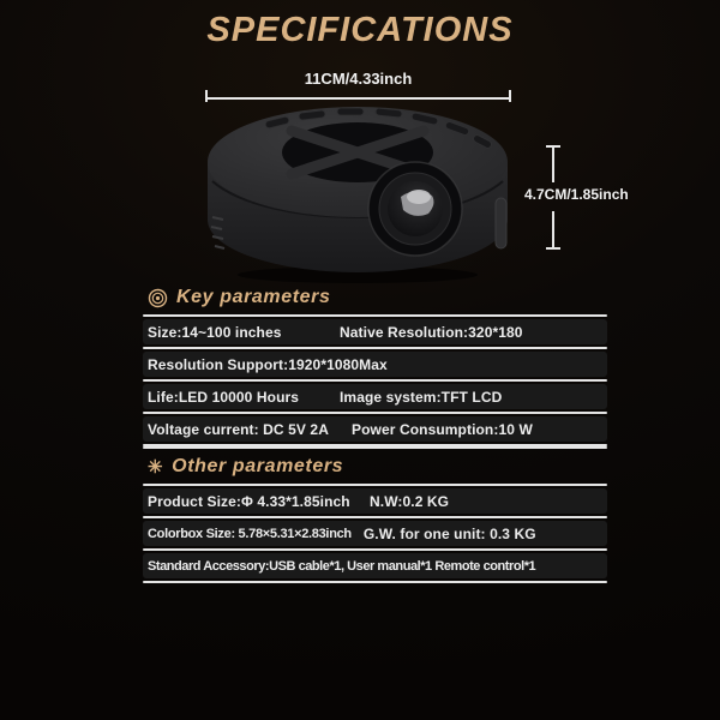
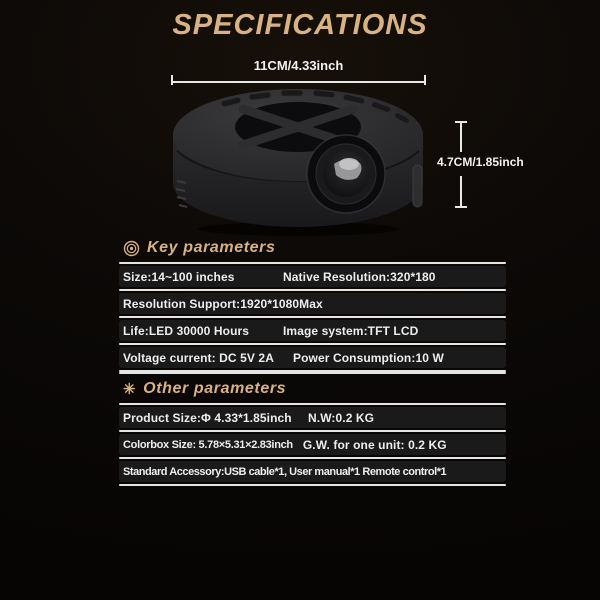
  SPECIFICATIONS
  11CM/4.33inch
  4.7CM/1.85inch
  Key parameters
  Size:14~100 inches
  Native Resolution:320*180
  Resolution Support:1920*1080Max
- Life:LED 10000 Hours
+ Life:LED 30000 Hours
  Image system:TFT LCD
  Voltage current: DC 5V 2A
  Power Consumption:10 W
  ✳
  Other parameters
  Product Size:Φ 4.33*1.85inch
  N.W:0.2 KG
  Colorbox Size: 5.78×5.31×2.83inch
- G.W. for one unit: 0.3 KG
+ G.W. for one unit: 0.2 KG
  Standard Accessory:USB cable*1, User manual*1 Remote control*1
